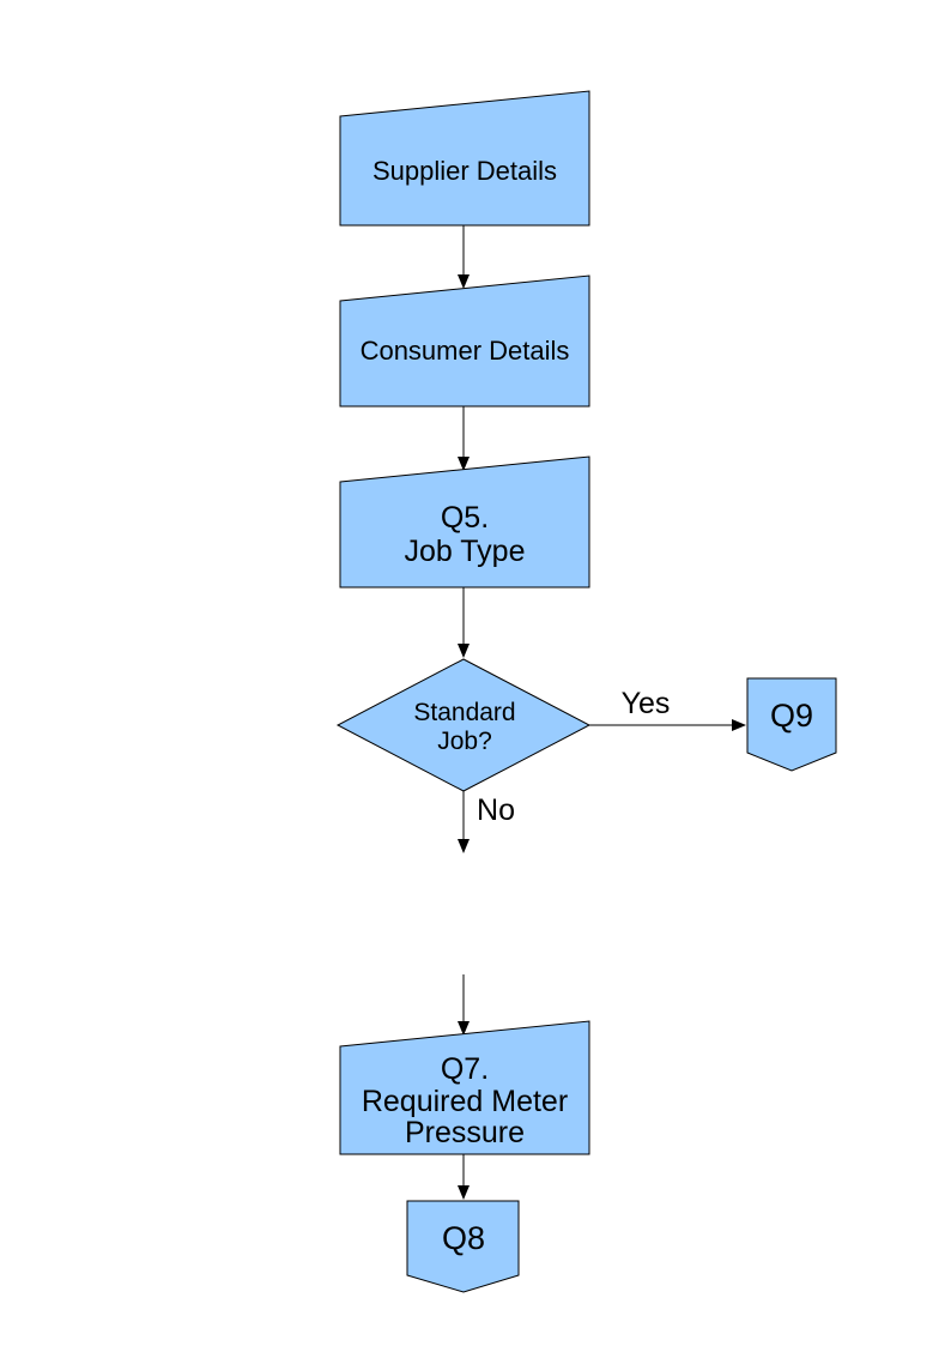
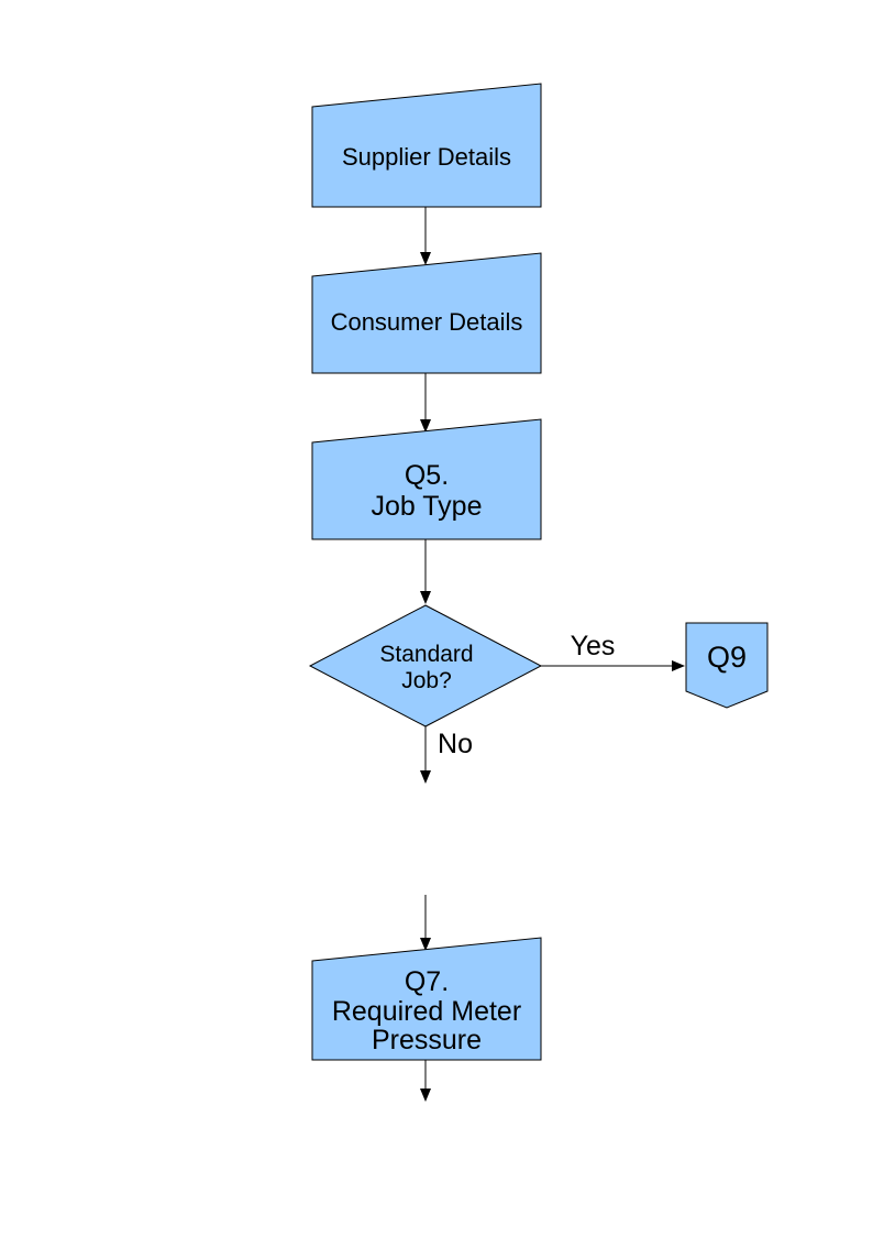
  Yes
  No
  Supplier Details
  Consumer Details
  Q5.
  Job Type
  Standard
  Job?
  Q9
  Q7.
  Required Meter
  Pressure
- Q8
